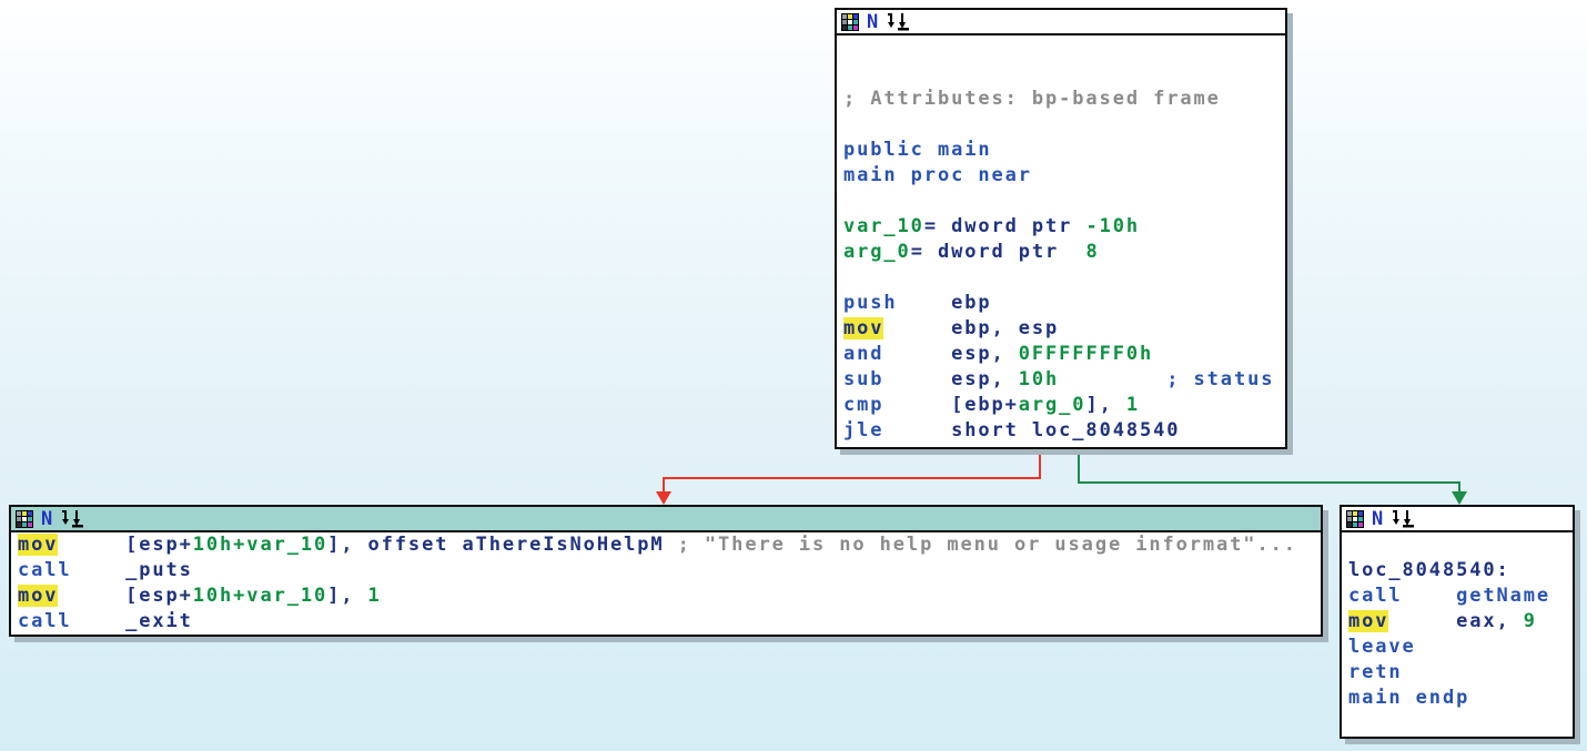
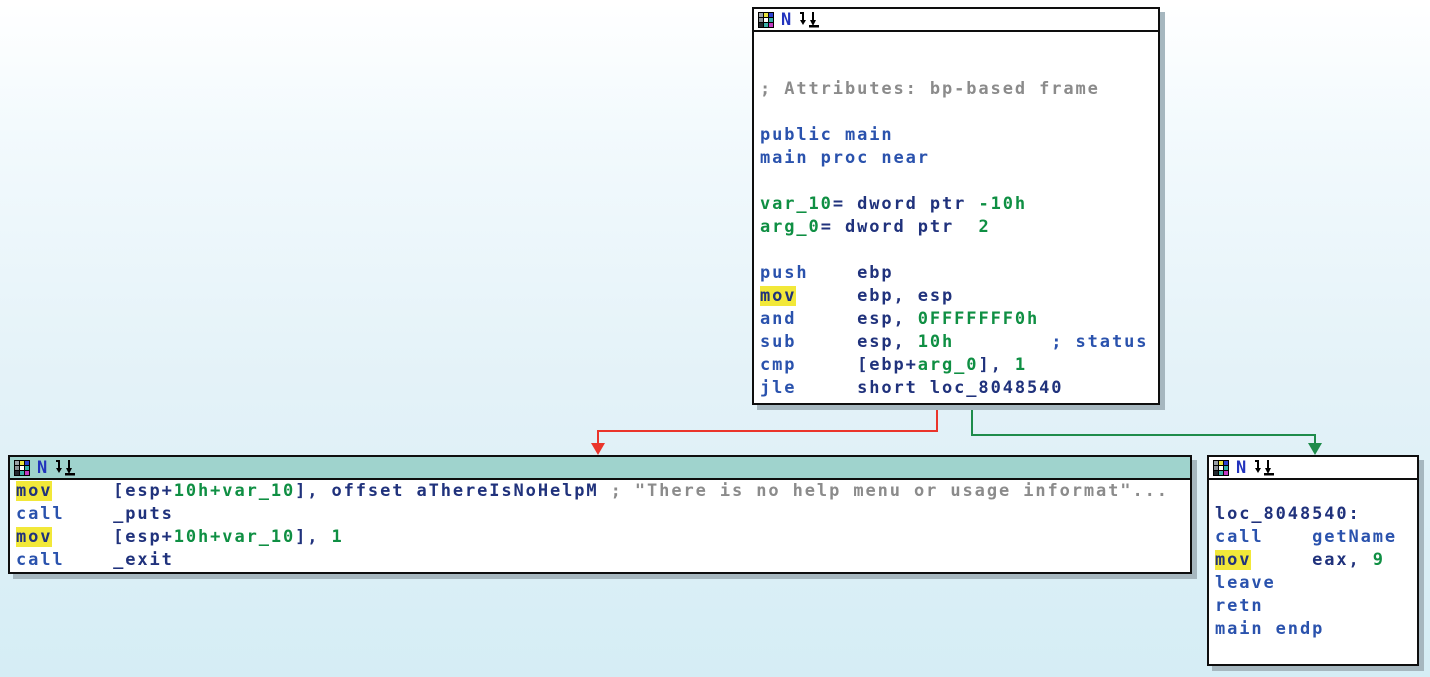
  N
  ; Attributes: bp-based frame
  public main
  main proc near
  var_10= dword ptr -10h
- arg_0= dword ptr 8
+ arg_0= dword ptr 2
  push ebp
  mov ebp, esp
  and esp, 0FFFFFFF0h
  sub esp, 10h ; status
  cmp [ebp+arg_0], 1
  jle short loc_8048540
  N
  mov [esp+10h+var_10], offset aThereIsNoHelpM ; "There is no help menu or usage informat"...
  call _puts
  mov [esp+10h+var_10], 1
  call _exit
  N
  loc_8048540:
  call getName
  mov eax, 9
  leave
  retn
  main endp
